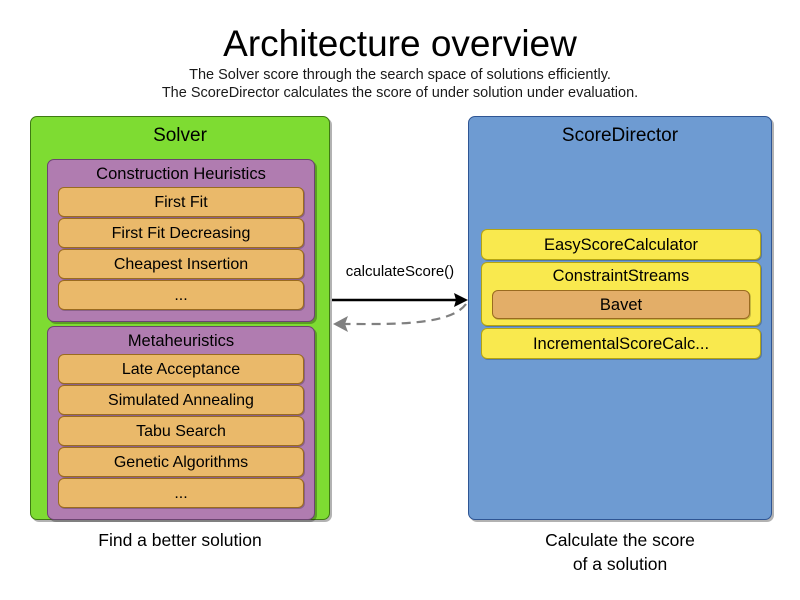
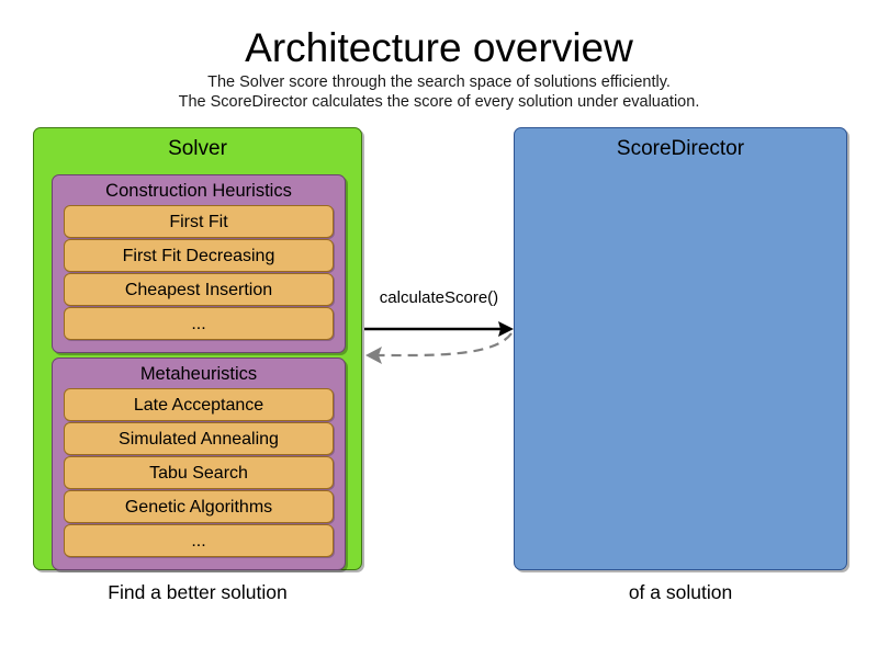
  Architecture overview
  The Solver score through the search space of solutions efficiently.
- The ScoreDirector calculates the score of under solution under evaluation.
+ The ScoreDirector calculates the score of every solution under evaluation.
  Solver
  Construction Heuristics
  First Fit
  First Fit Decreasing
  Cheapest Insertion
  ...
  Metaheuristics
  Late Acceptance
  Simulated Annealing
  Tabu Search
  Genetic Algorithms
  ...
  ScoreDirector
- EasyScoreCalculator
- ConstraintStreams
- Bavet
- IncrementalScoreCalc...
  calculateScore()
  Find a better solution
- Calculate the score
  of a solution
